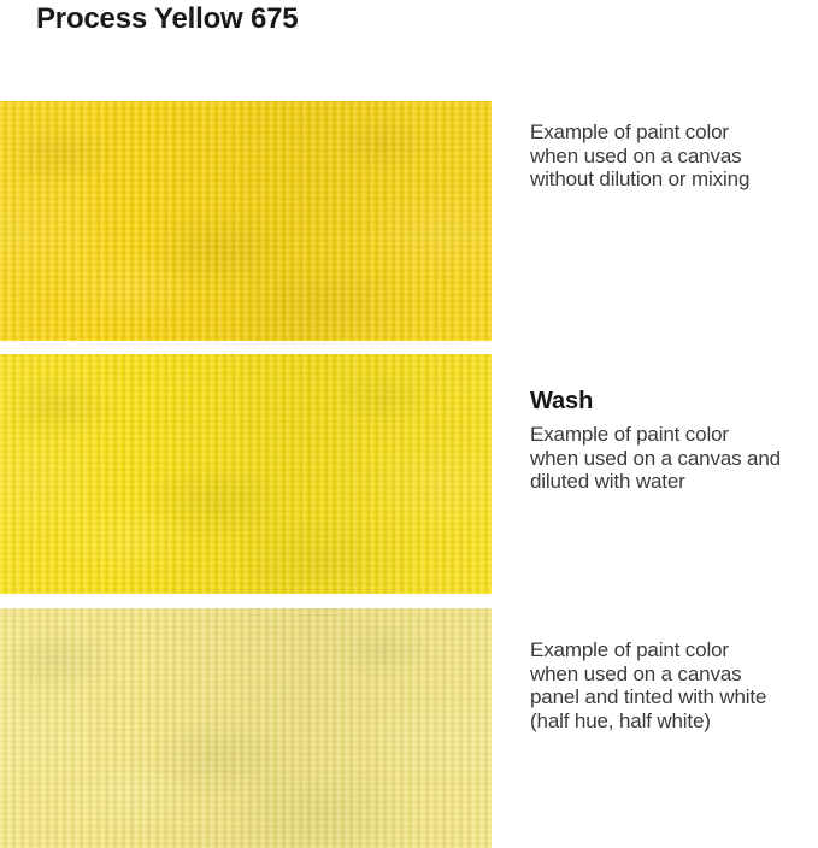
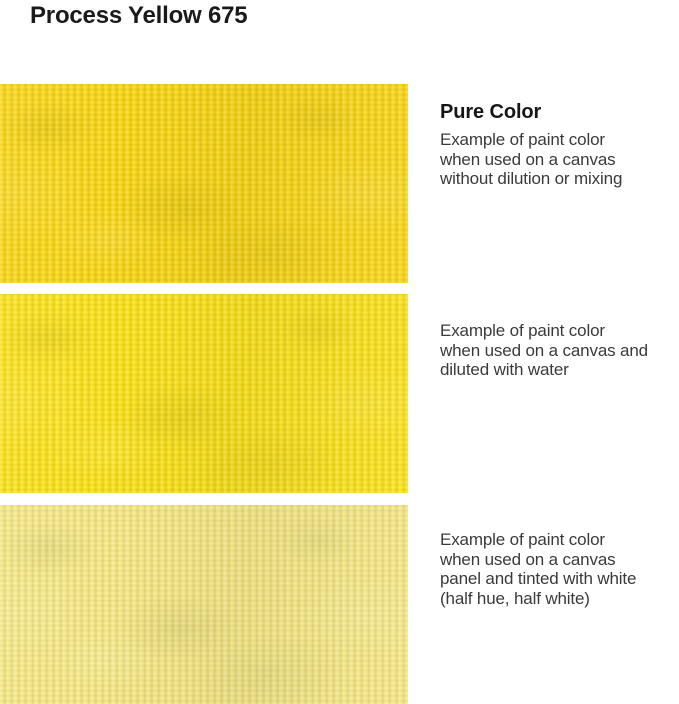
  Process Yellow 675
+ Pure Color
  Example of paint color
  when used on a canvas
  without dilution or mixing
- Wash
  Example of paint color
  when used on a canvas and
  diluted with water
  Example of paint color
  when used on a canvas
  panel and tinted with white
  (half hue, half white)
